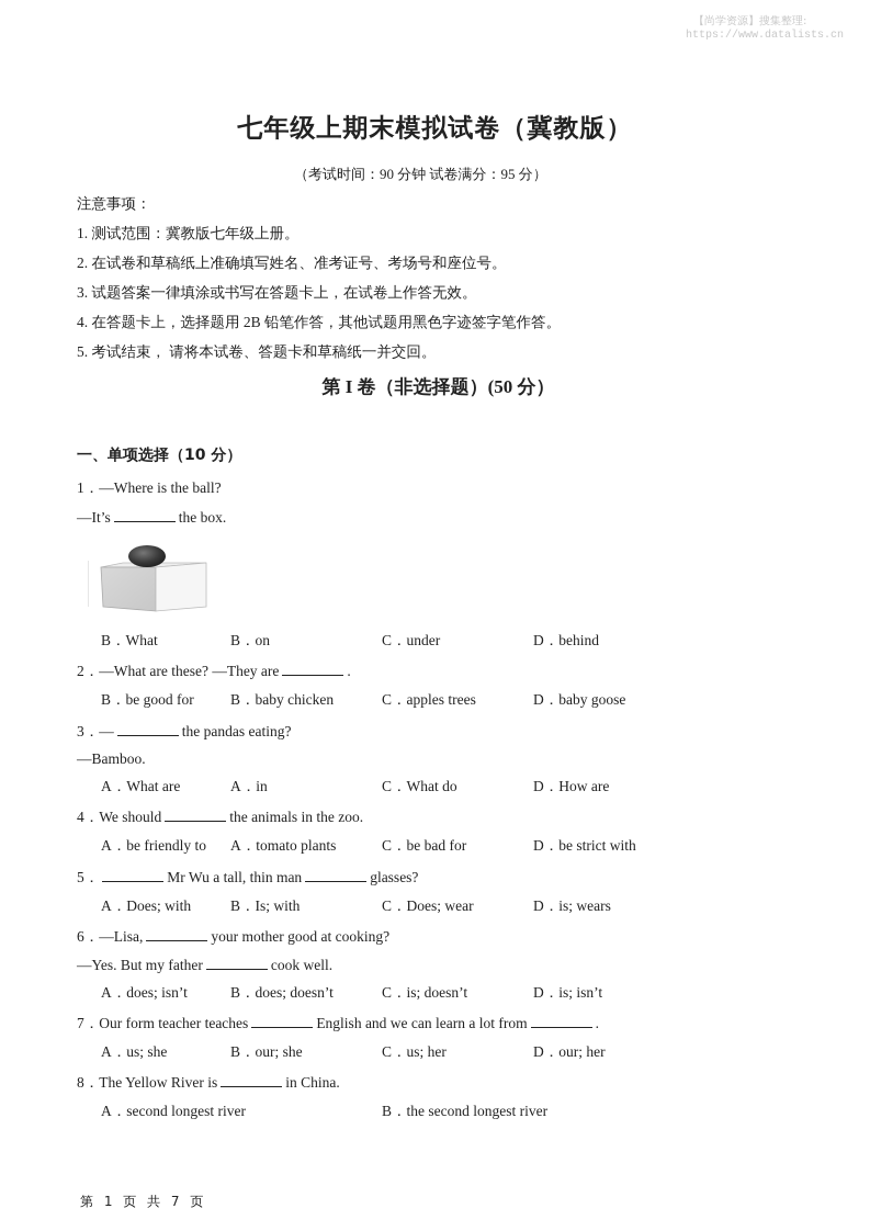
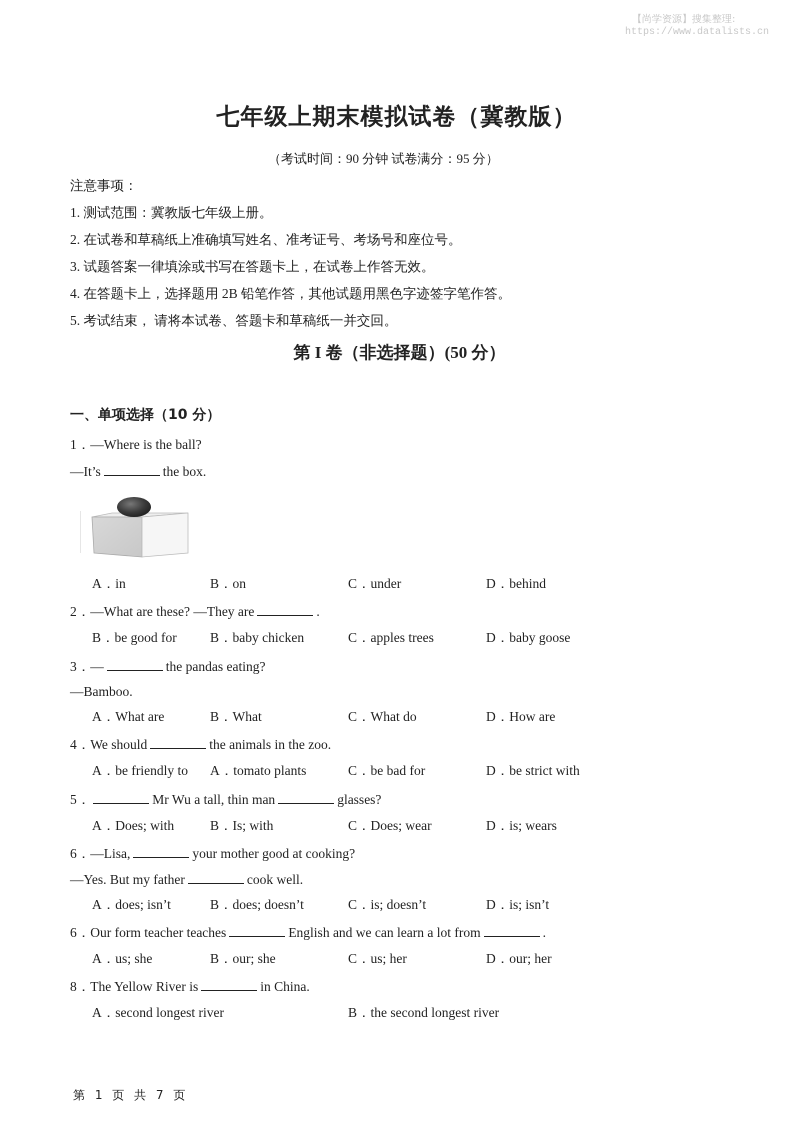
  【尚学资源】搜集整理:
  https://www.datalists.cn
  七年级上期末模拟试卷（冀教版）
  （考试时间：90 分钟 试卷满分：95 分）
  注意事项：
  1. 测试范围：冀教版七年级上册。
  2. 在试卷和草稿纸上准确填写姓名、准考证号、考场号和座位号。
  3. 试题答案一律填涂或书写在答题卡上，在试卷上作答无效。
  4. 在答题卡上，选择题用 2B 铅笔作答，其他试题用黑色字迹签字笔作答。
  5. 考试结束， 请将本试卷、答题卡和草稿纸一并交回。
  第 I 卷（非选择题）(50 分）
  一、单项选择（10 分）
  1．—Where is the ball?
  —It’s the box.
- B．What
+ A．in
  B．on
  C．under
  D．behind
  2．—What are these? —They are .
  B．be good for
  B．baby chicken
  C．apples trees
  D．baby goose
  3．— the pandas eating?
  —Bamboo.
  A．What are
- A．in
+ B．What
  C．What do
  D．How are
  4．We should the animals in the zoo.
  A．be friendly to
  A．tomato plants
  C．be bad for
  D．be strict with
  5． Mr Wu a tall, thin man glasses?
  A．Does; with
  B．Is; with
  C．Does; wear
  D．is; wears
  6．—Lisa, your mother good at cooking?
  —Yes. But my father cook well.
  A．does; isn’t
  B．does; doesn’t
  C．is; doesn’t
  D．is; isn’t
- 7．Our form teacher teaches English and we can learn a lot from .
+ 6．Our form teacher teaches English and we can learn a lot from .
  A．us; she
  B．our; she
  C．us; her
  D．our; her
  8．The Yellow River is in China.
  A．second longest river
  B．the second longest river
  第 1 页 共 7 页
